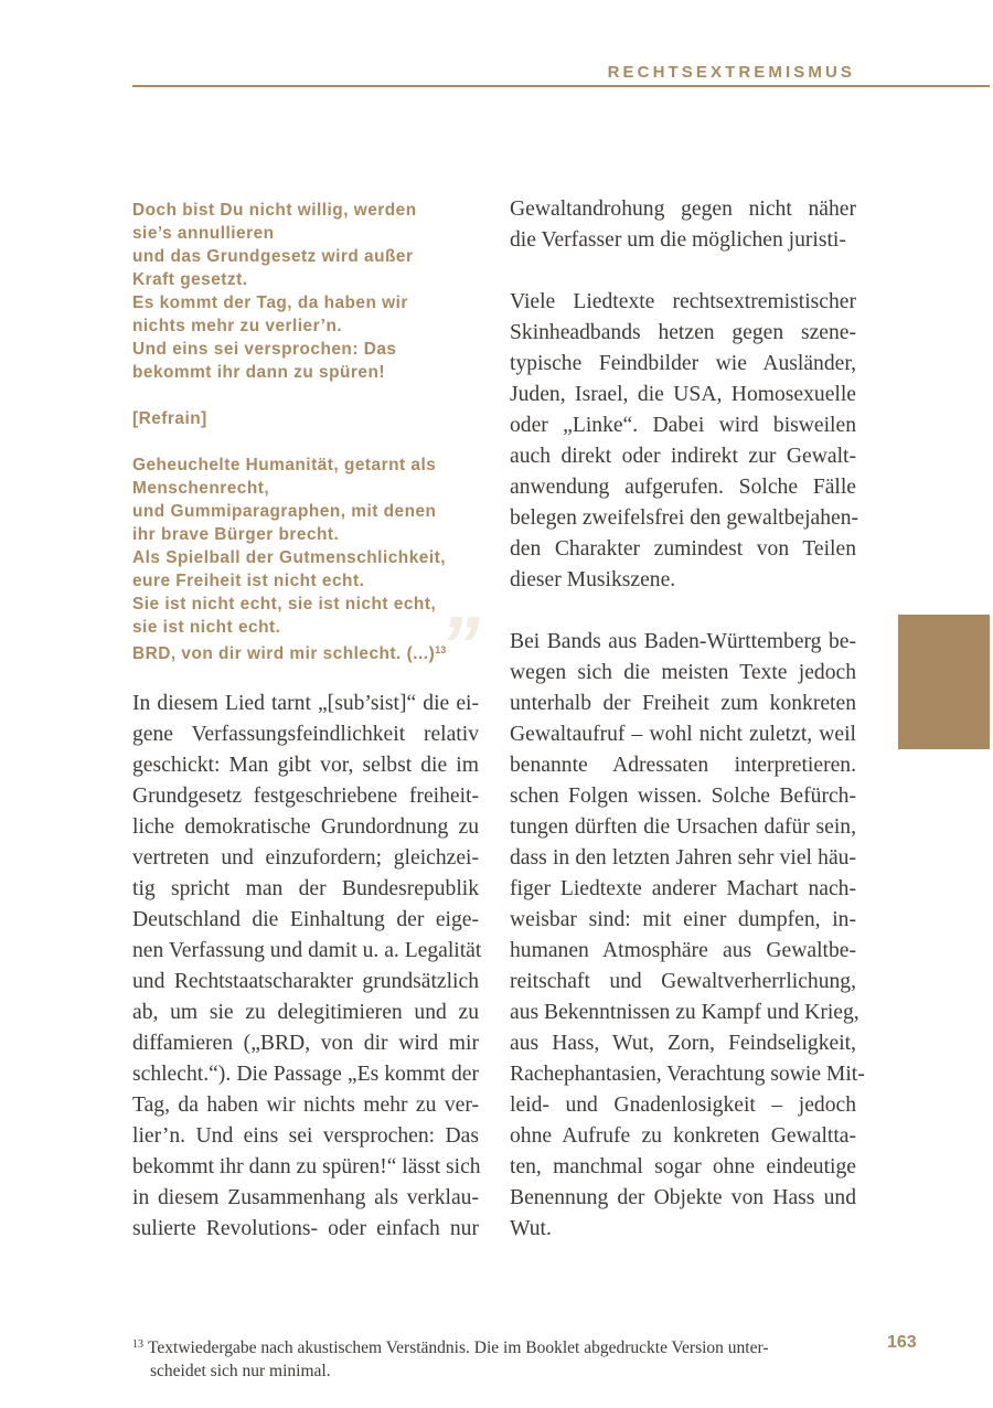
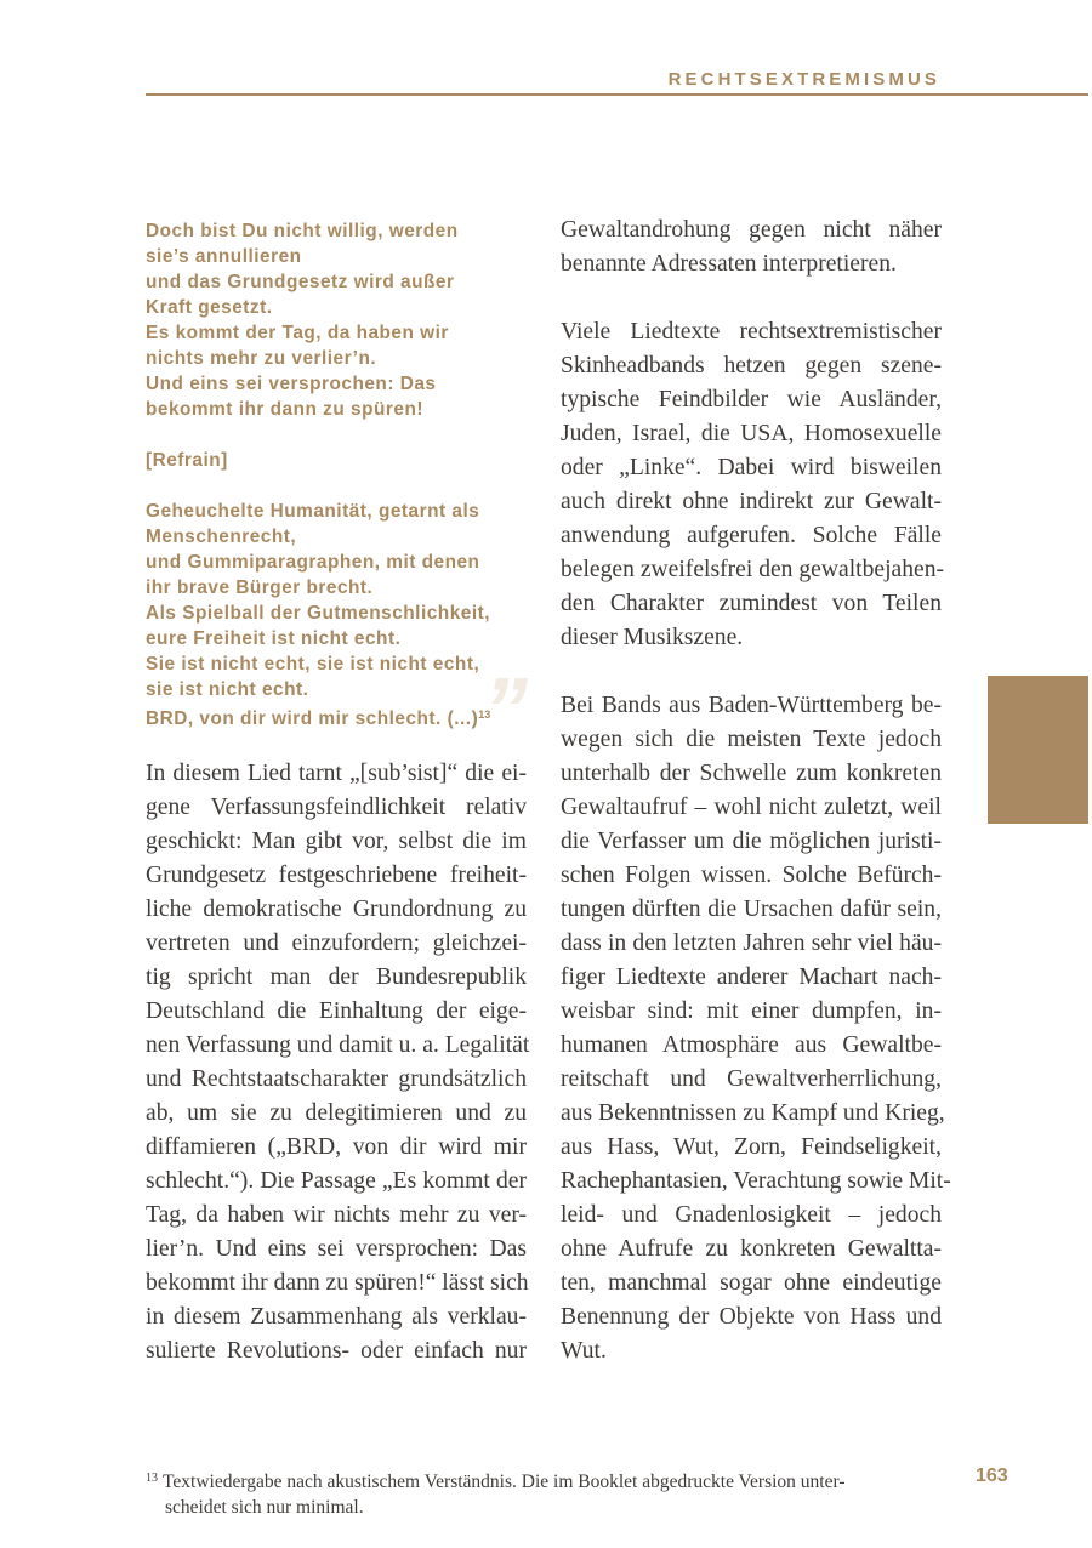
  RECHTSEXTREMISMUS
  ”
  Doch bist Du nicht willig, werden
  sie’s annullieren
  und das Grundgesetz wird außer
  Kraft gesetzt.
  Es kommt der Tag, da haben wir
  nichts mehr zu verlier’n.
  Und eins sei versprochen: Das
  bekommt ihr dann zu spüren!
  [Refrain]
  Geheuchelte Humanität, getarnt als
  Menschenrecht,
  und Gummiparagraphen, mit denen
  ihr brave Bürger brecht.
  Als Spielball der Gutmenschlichkeit,
  eure Freiheit ist nicht echt.
  Sie ist nicht echt, sie ist nicht echt,
  sie ist nicht echt.
  BRD, von dir wird mir schlecht. (...)13
  In diesem Lied tarnt „[sub’sist]“ die ei-
  gene Verfassungsfeindlichkeit relativ
  geschickt: Man gibt vor, selbst die im
  Grundgesetz festgeschriebene freiheit-
  liche demokratische Grundordnung zu
  vertreten und einzufordern; gleichzei-
  tig spricht man der Bundesrepublik
  Deutschland die Einhaltung der eige-
  nen Verfassung und damit u. a. Legalität
  und Rechtstaatscharakter grundsätzlich
  ab, um sie zu delegitimieren und zu
  diffamieren („BRD, von dir wird mir
  schlecht.“). Die Passage „Es kommt der
  Tag, da haben wir nichts mehr zu ver-
  lier’n. Und eins sei versprochen: Das
  bekommt ihr dann zu spüren!“ lässt sich
  in diesem Zusammenhang als verklau-
  sulierte Revolutions- oder einfach nur
  Gewaltandrohung gegen nicht näher
- die Verfasser um die möglichen juristi-
+ benannte Adressaten interpretieren.
  Viele Liedtexte rechtsextremistischer
  Skinheadbands hetzen gegen szene-
  typische Feindbilder wie Ausländer,
  Juden, Israel, die USA, Homosexuelle
  oder „Linke“. Dabei wird bisweilen
- auch direkt oder indirekt zur Gewalt-
+ auch direkt ohne indirekt zur Gewalt-
  anwendung aufgerufen. Solche Fälle
  belegen zweifelsfrei den gewaltbejahen-
  den Charakter zumindest von Teilen
  dieser Musikszene.
  Bei Bands aus Baden-Württemberg be-
  wegen sich die meisten Texte jedoch
- unterhalb der Freiheit zum konkreten
+ unterhalb der Schwelle zum konkreten
  Gewaltaufruf – wohl nicht zuletzt, weil
- benannte Adressaten interpretieren.
+ die Verfasser um die möglichen juristi-
  schen Folgen wissen. Solche Befürch-
  tungen dürften die Ursachen dafür sein,
  dass in den letzten Jahren sehr viel häu-
  figer Liedtexte anderer Machart nach-
  weisbar sind: mit einer dumpfen, in-
  humanen Atmosphäre aus Gewaltbe-
  reitschaft und Gewaltverherrlichung,
  aus Bekenntnissen zu Kampf und Krieg,
  aus Hass, Wut, Zorn, Feindseligkeit,
  Rachephantasien, Verachtung sowie Mit-
  leid- und Gnadenlosigkeit – jedoch
  ohne Aufrufe zu konkreten Gewaltta-
  ten, manchmal sogar ohne eindeutige
  Benennung der Objekte von Hass und
  Wut.
  13 Textwiedergabe nach akustischem Verständnis. Die im Booklet abgedruckte Version unter-
  scheidet sich nur minimal.
  163
